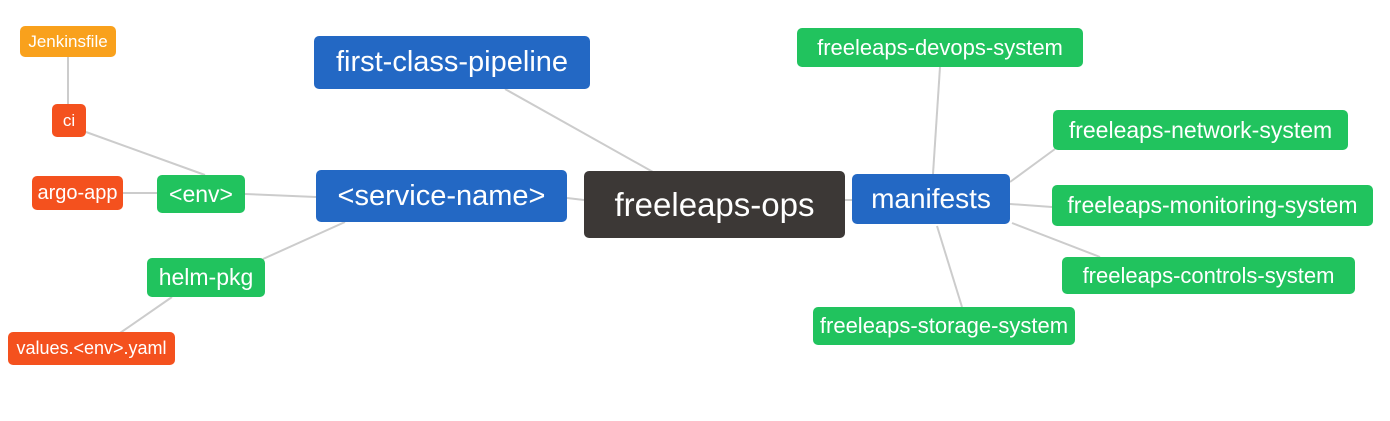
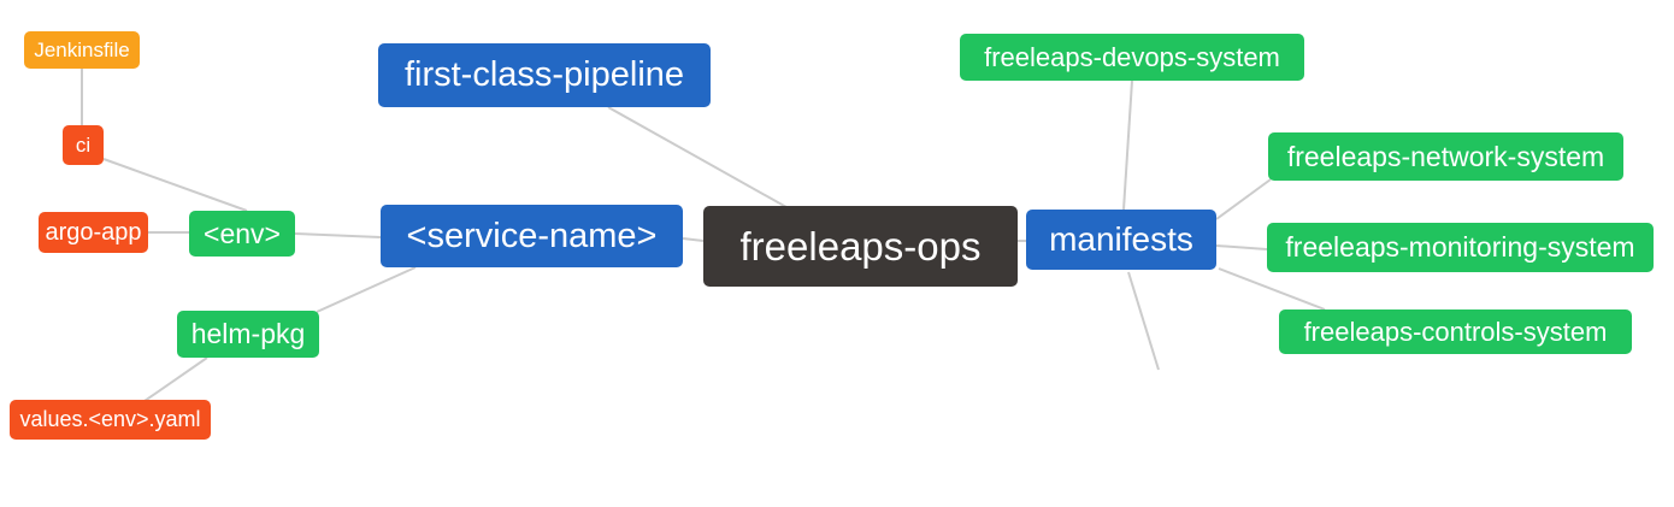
  Jenkinsfile
  ci
  argo-app
  <env>
  <service-name>
  first-class-pipeline
  freeleaps-ops
  manifests
  freeleaps-devops-system
  freeleaps-network-system
  freeleaps-monitoring-system
  freeleaps-controls-system
- freeleaps-storage-system
  helm-pkg
  values.<env>.yaml
